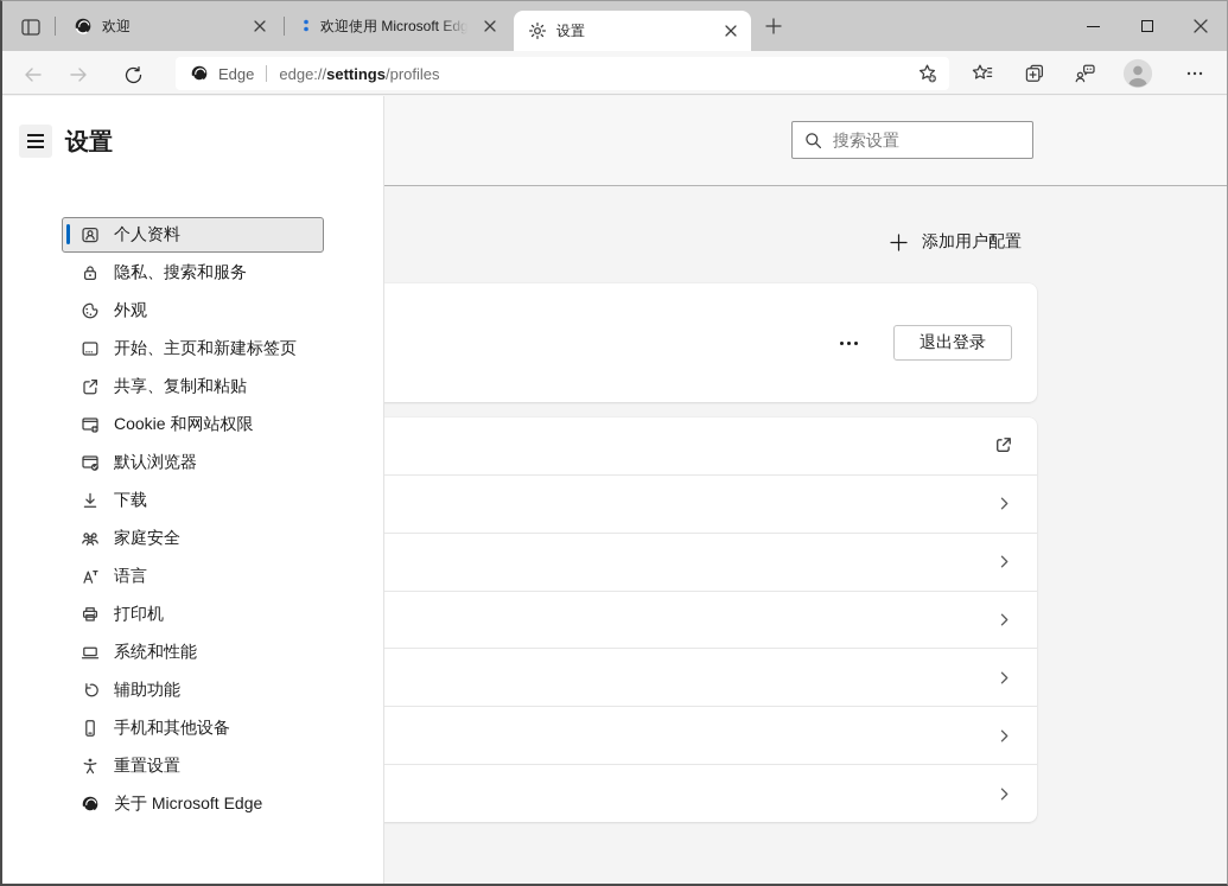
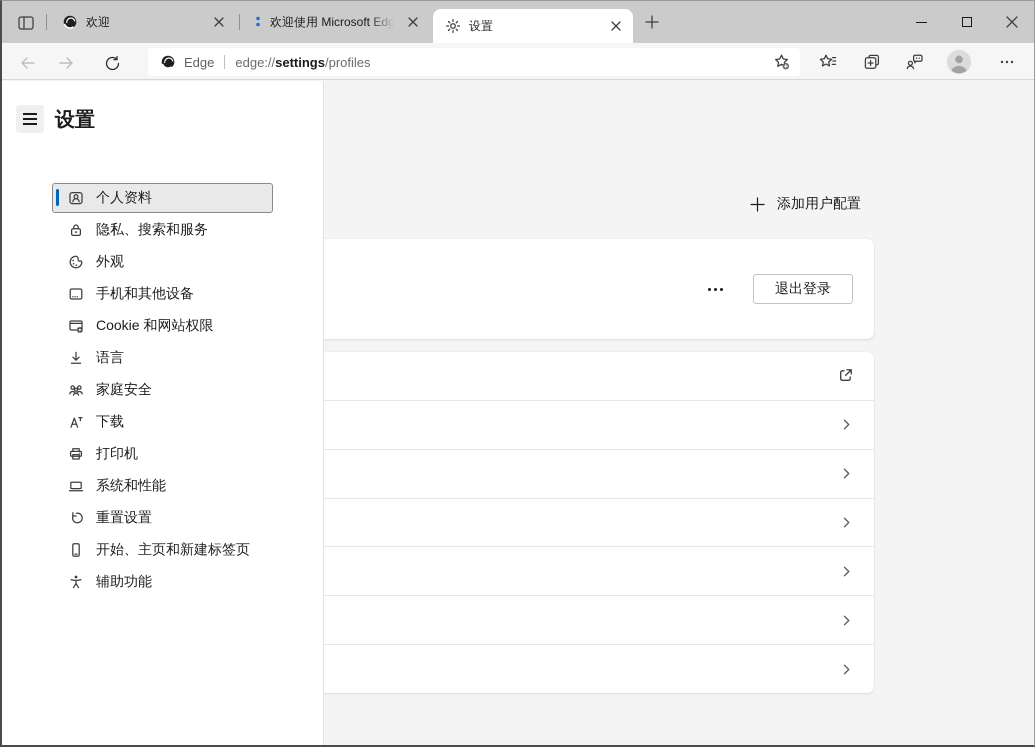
  欢迎
  欢迎使用 Microsoft Edg
  设置
  Edge
  edge://settings/profiles
- 搜索设置
  添加用户配置
  退出登录
  设置
  个人资料
  隐私、搜索和服务
  外观
- 开始、主页和新建标签页
+ 手机和其他设备
- 共享、复制和粘贴
  Cookie 和网站权限
- 默认浏览器
- 下载
+ 语言
  家庭安全
- 语言
+ 下载
  打印机
  系统和性能
- 辅助功能
+ 重置设置
- 手机和其他设备
+ 开始、主页和新建标签页
- 重置设置
+ 辅助功能
- 关于 Microsoft Edge
